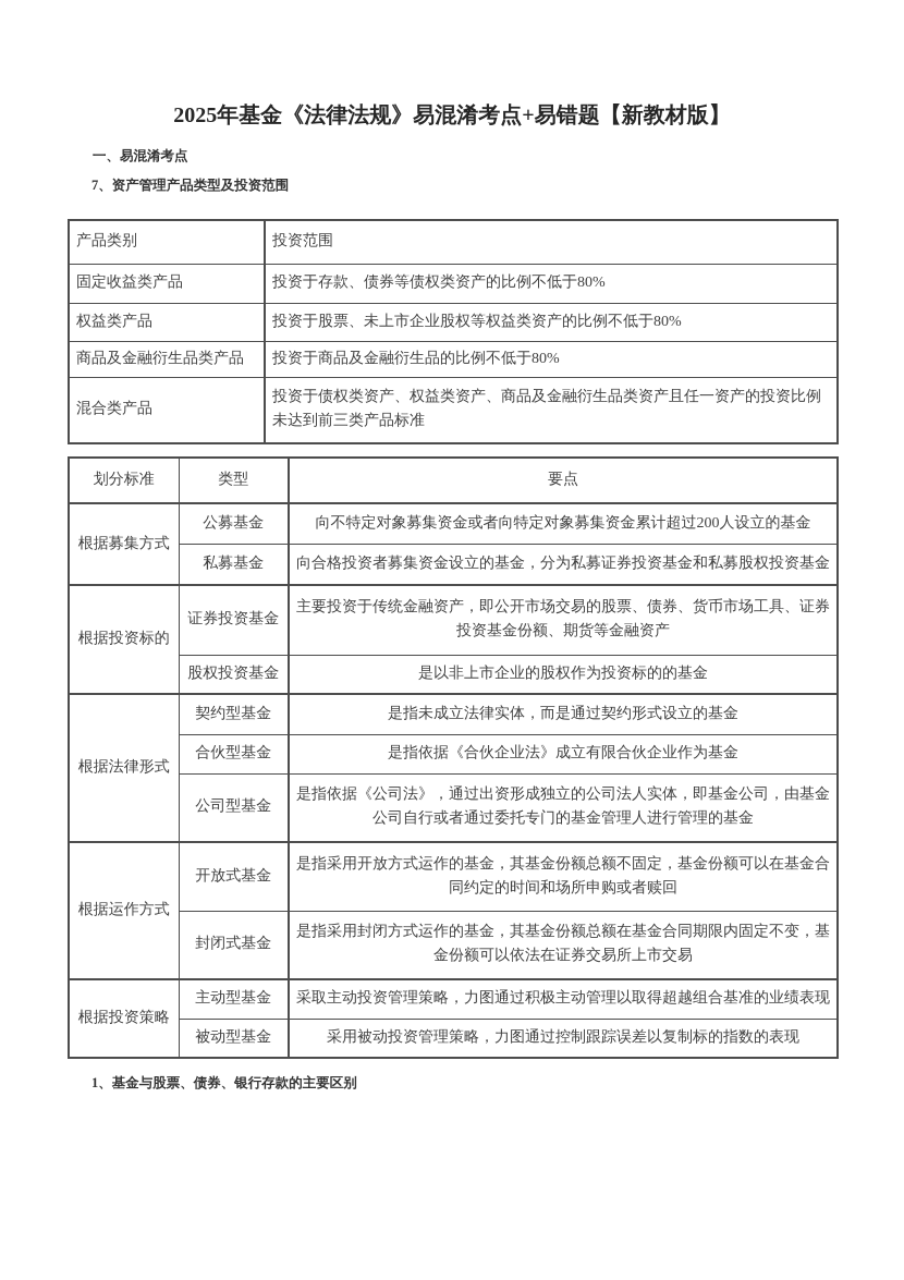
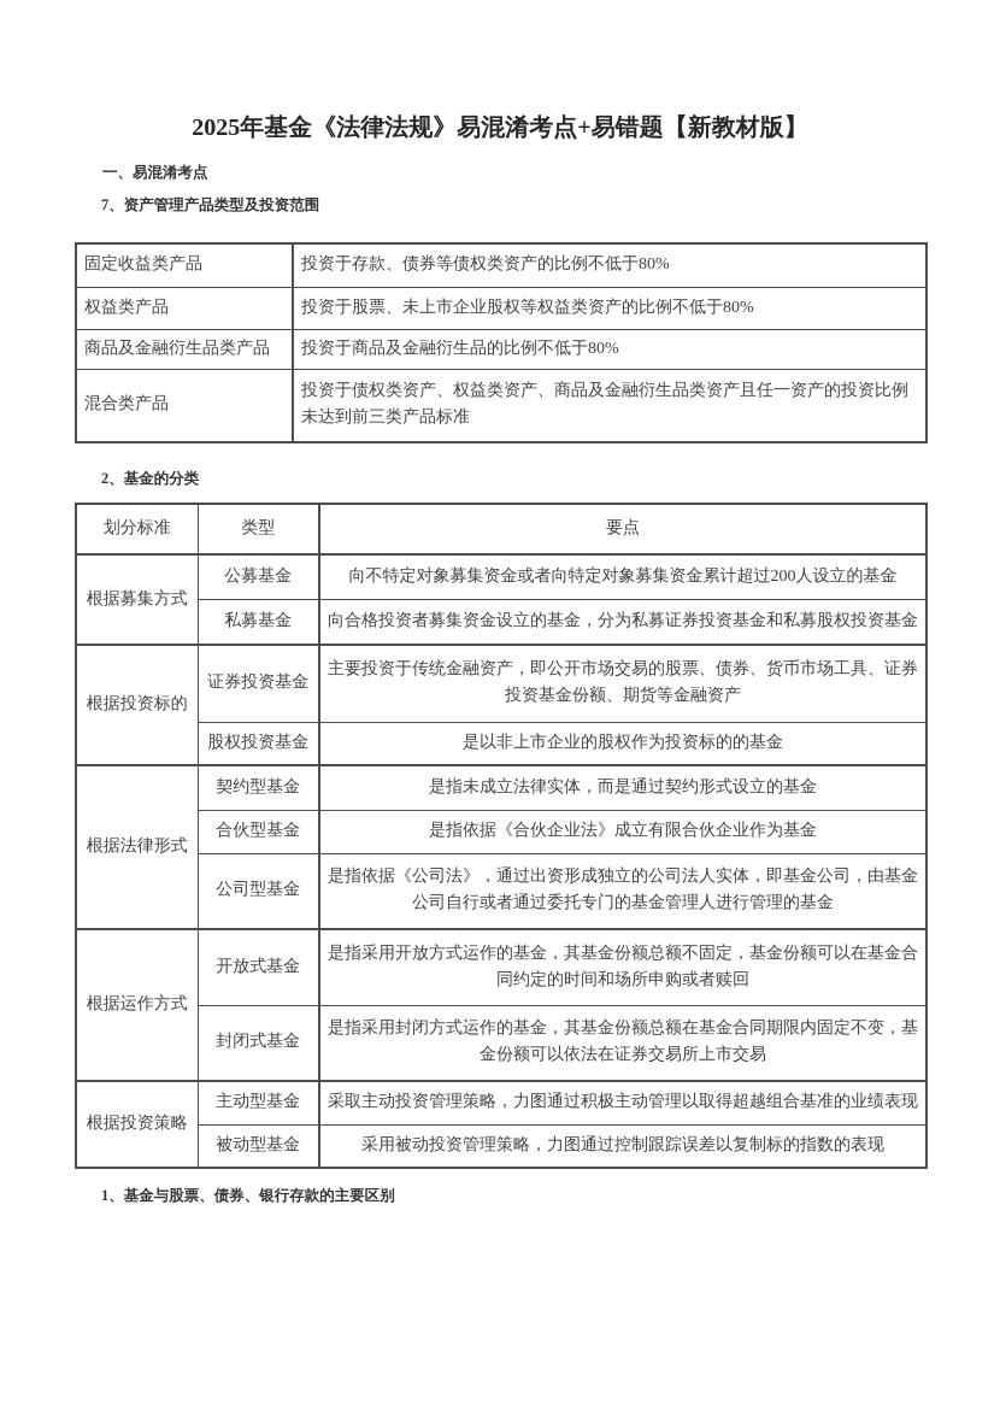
  2025年基金《法律法规》易混淆考点+易错题【新教材版】
  一、易混淆考点
  7、资产管理产品类型及投资范围
- 产品类别	投资范围
  固定收益类产品	投资于存款、债券等债权类资产的比例不低于80%
  权益类产品	投资于股票、未上市企业股权等权益类资产的比例不低于80%
  商品及金融衍生品类产品	投资于商品及金融衍生品的比例不低于80%
  混合类产品	投资于债权类资产、权益类资产、商品及金融衍生品类资产且任一资产的投资比例未达到前三类产品标准
+ 2、基金的分类
  划分标准	类型	要点
  根据募集方式	公募基金	向不特定对象募集资金或者向特定对象募集资金累计超过200人设立的基金
  私募基金	向合格投资者募集资金设立的基金，分为私募证券投资基金和私募股权投资基金
  根据投资标的	证券投资基金	主要投资于传统金融资产，即公开市场交易的股票、债券、货币市场工具、证券投资基金份额、期货等金融资产
  股权投资基金	是以非上市企业的股权作为投资标的的基金
  根据法律形式	契约型基金	是指未成立法律实体，而是通过契约形式设立的基金
  合伙型基金	是指依据《合伙企业法》成立有限合伙企业作为基金
  公司型基金	是指依据《公司法》，通过出资形成独立的公司法人实体，即基金公司，由基金公司自行或者通过委托专门的基金管理人进行管理的基金
  根据运作方式	开放式基金	是指采用开放方式运作的基金，其基金份额总额不固定，基金份额可以在基金合同约定的时间和场所申购或者赎回
  封闭式基金	是指采用封闭方式运作的基金，其基金份额总额在基金合同期限内固定不变，基金份额可以依法在证券交易所上市交易
  根据投资策略	主动型基金	采取主动投资管理策略，力图通过积极主动管理以取得超越组合基准的业绩表现
  被动型基金	采用被动投资管理策略，力图通过控制跟踪误差以复制标的指数的表现
  1、基金与股票、债券、银行存款的主要区别
